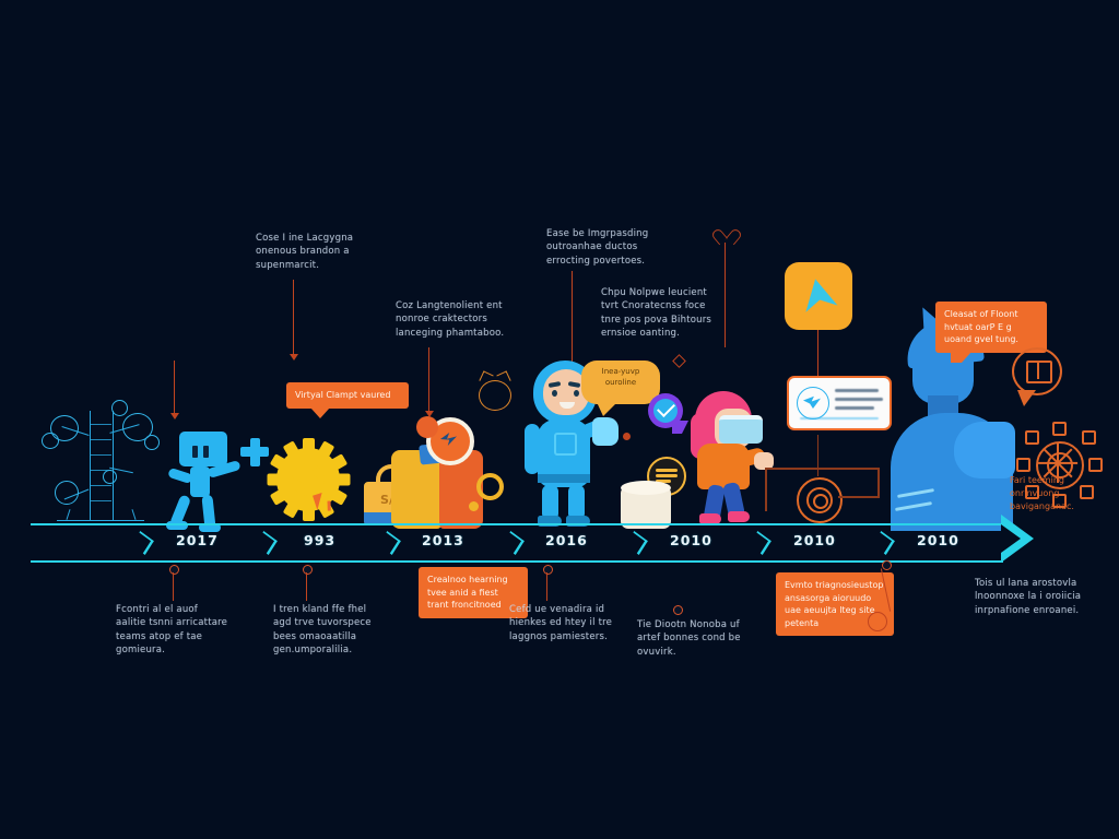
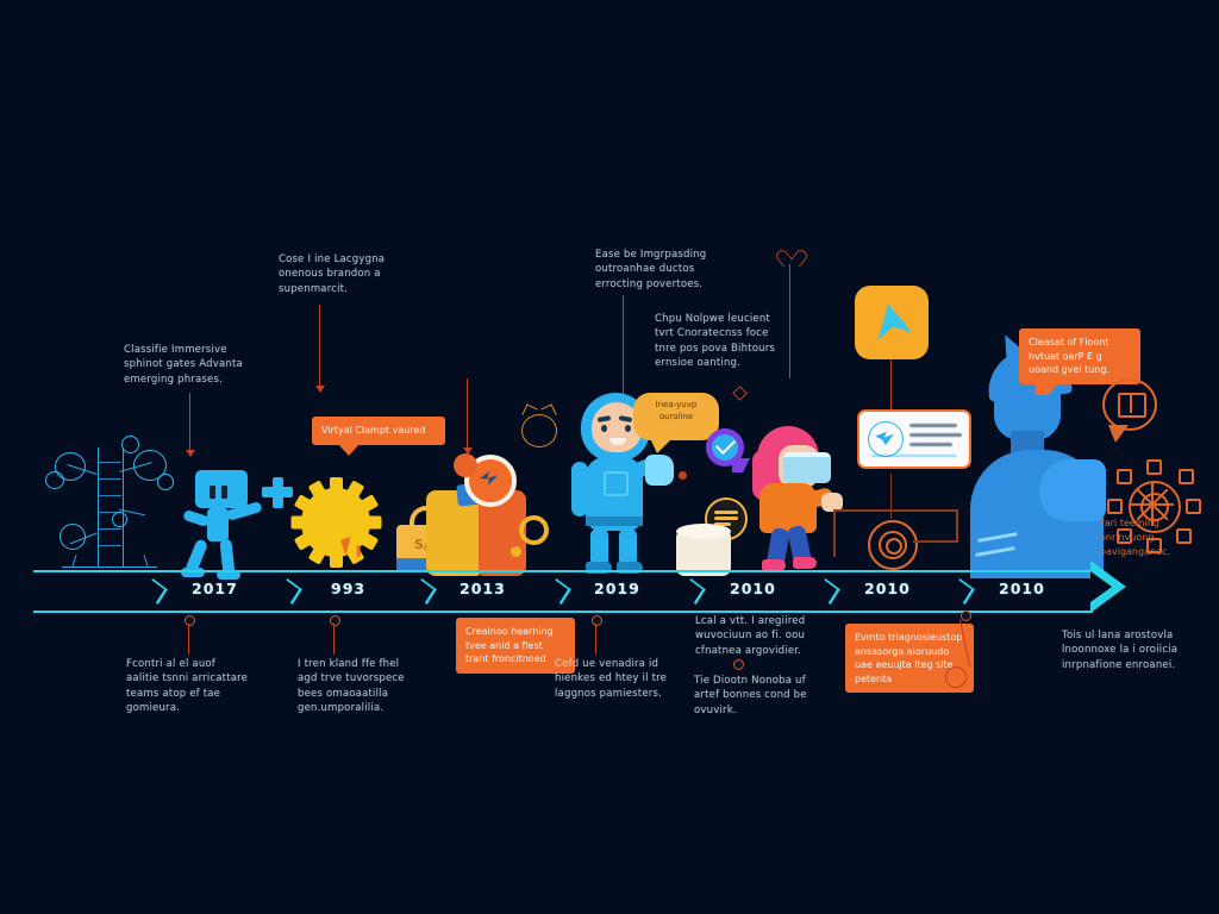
+ Classifie Immersive sphinot gates Advanta emerging phrases.
  Cose I ine Lacgygna onenous brandon a supenmarcit.
- Coz Langtenolient ent nonroe craktectors lanceging phamtaboo.
  Ease be Imgrpasding outroanhae ductos errocting povertoes.
  Chpu Nolpwe leucient tvrt Cnoratecnss foce tnre pos pova Bihtours ernsioe oanting.
  Virtyal Clampt vaured
  Inea-yuvp ouroline
  Cleasat of Floont hvtuat oarP E g uoand gvel tung.
  Fari teeming onrinvuong baviganganac.
  2017
  993
  2013
- 2016
+ 2019
  2010
  2010
  2010
  Fcontri al el auof aalitie tsnni arricattare teams atop ef tae gomieura.
  I tren kland ffe fhel agd trve tuvorspece bees omaoaatilla gen.umporalilia.
  Crealnoo hearning tvee anid a fiest trant froncitnoed
  Cefd ue venadira id hienkes ed htey il tre laggnos pamiesters.
+ Lcal a vtt. I aregiired wuvociuun ao fi. oou cfnatnea argovidier.
  Tie Diootn Nonoba uf artef bonnes cond be ovuvirk.
  Evmto triagnosieustop ansasorga aioruudo uae aeuujta lteg site petenta
  Tois ul lana arostovla lnoonnoxe la i oroiicia inrpnafione enroanei.
